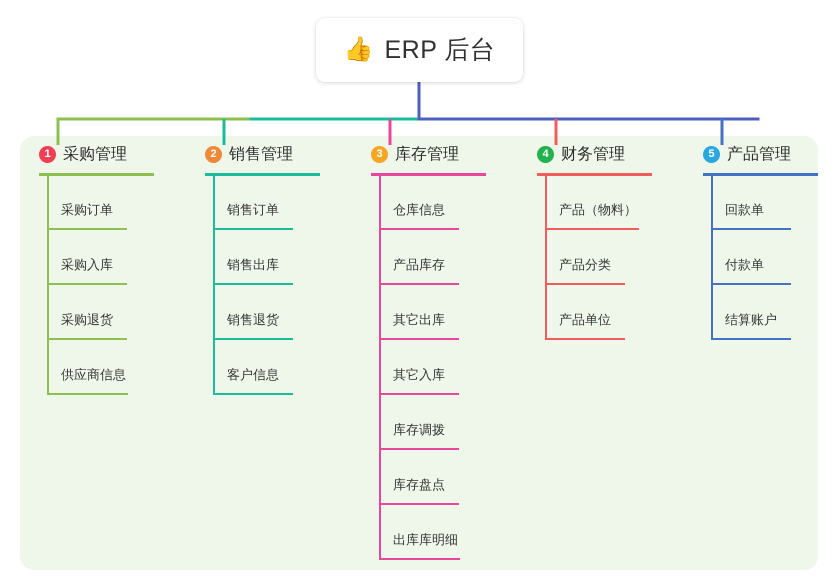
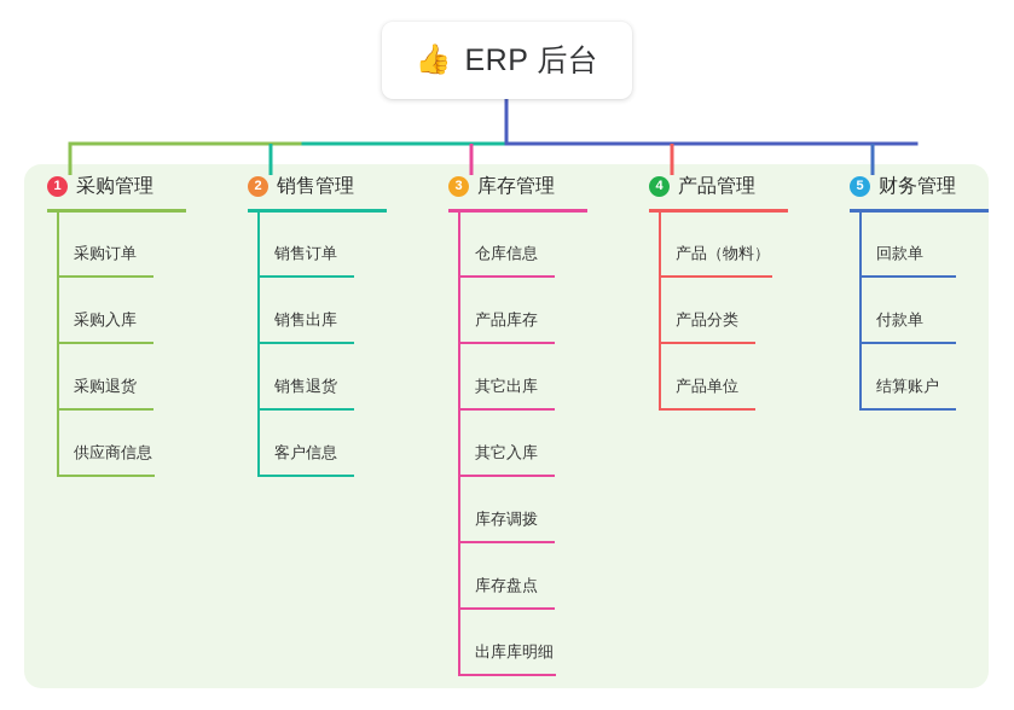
  👍
  ERP 后台
  1
  采购管理
  采购订单
  采购入库
  采购退货
  供应商信息
  2
  销售管理
  销售订单
  销售出库
  销售退货
  客户信息
  3
  库存管理
  仓库信息
  产品库存
  其它出库
  其它入库
  库存调拨
  库存盘点
  出库库明细
  4
- 财务管理
+ 产品管理
  产品（物料）
  产品分类
  产品单位
  5
- 产品管理
+ 财务管理
  回款单
  付款单
  结算账户
